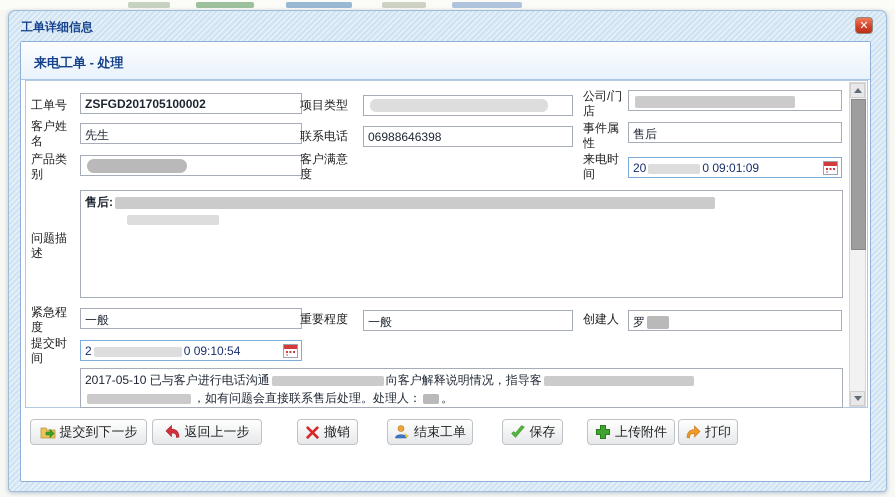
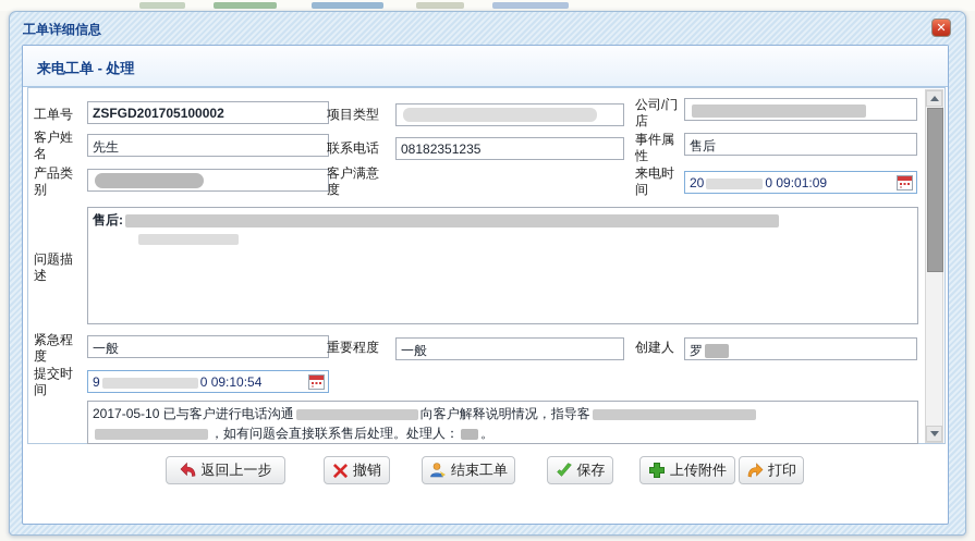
  工单详细信息
  ✕
  来电工单 - 处理
  工单号
  ZSFGD201705100002
  项目类型
  公司/门店
  客户姓名
  先生
  联系电话
- 06988646398
+ 08182351235
  事件属性
  售后
  产品类别
  客户满意度
  来电时间
  20 0 09:01:09
  问题描述
  售后:
  紧急程度
  一般
  重要程度
  一般
  创建人
  罗
  提交时间
- 2 0 09:10:54
+ 9 0 09:10:54
  2017-05-10 已与客户进行电话沟通 向客户解释说明情况，指导客
  ，如有问题会直接联系售后处理。处理人： 。
- 提交到下一步
  返回上一步
  撤销
  结束工单
  保存
  上传附件
  打印
